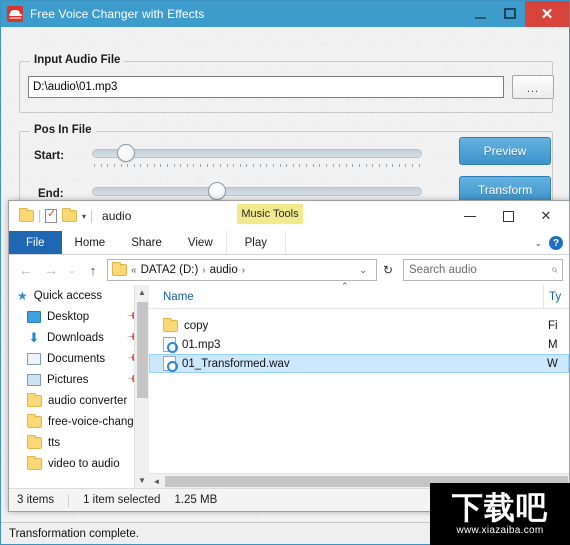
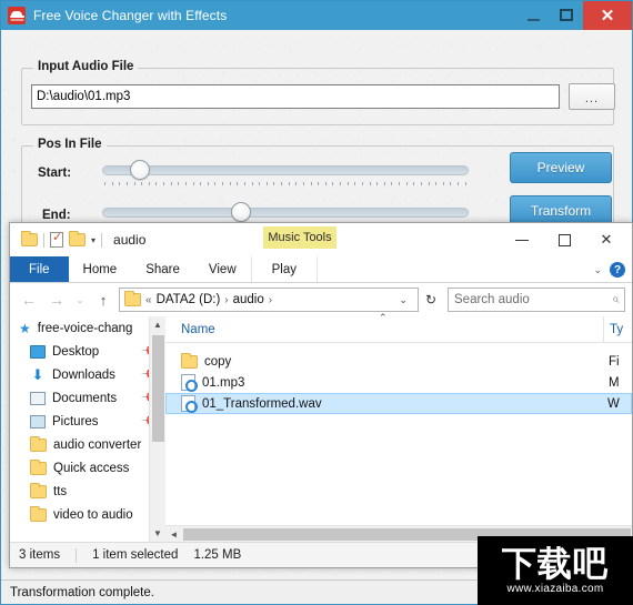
  Free Voice Changer with Effects
  ✕
  Input Audio File
  D:\audio\01.mp3
  ...
  Pos In File
  Start:
  End:
  Preview
  Transform
  Transformation complete.
  ▾
  audio
  Music Tools
  ✕
  File
  Home
  Share
  View
  Play
  ⌄
  ?
  ←
  →
  ⌄
  ↑
  «
  DATA2 (D:)
  ›
  audio
  ›
  ⌄
  ↻
  Search audio
  ★
- Quick access
+ free-voice-chang
  Desktop
  ⬇
  Downloads
  Documents
  Pictures
  audio converter
- free-voice-chang
+ Quick access
  tts
  video to audio
  ▲
  ▼
  Name
  ⌃
  Ty
  copy
  Fi
  01.mp3
  M
  01_Transformed.wav
  W
  ◄
  3 items
  1 item selected
  1.25 MB
  下载吧
  www.xiazaiba.com
